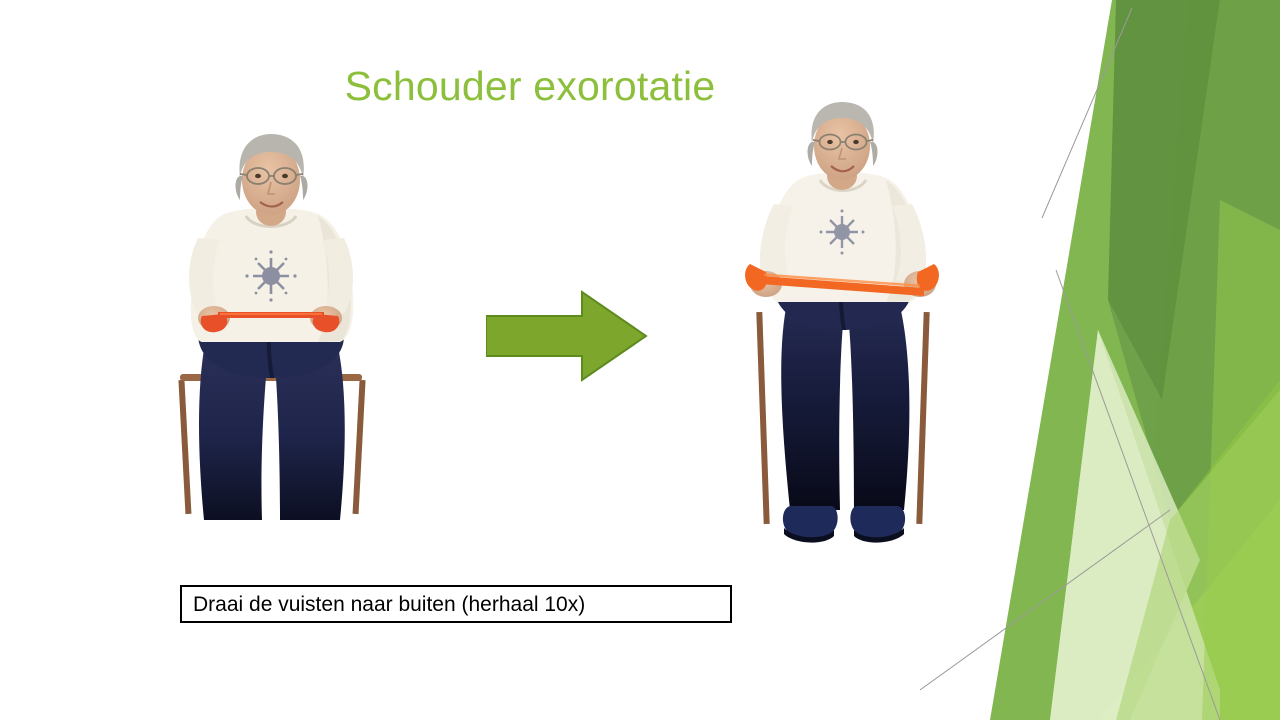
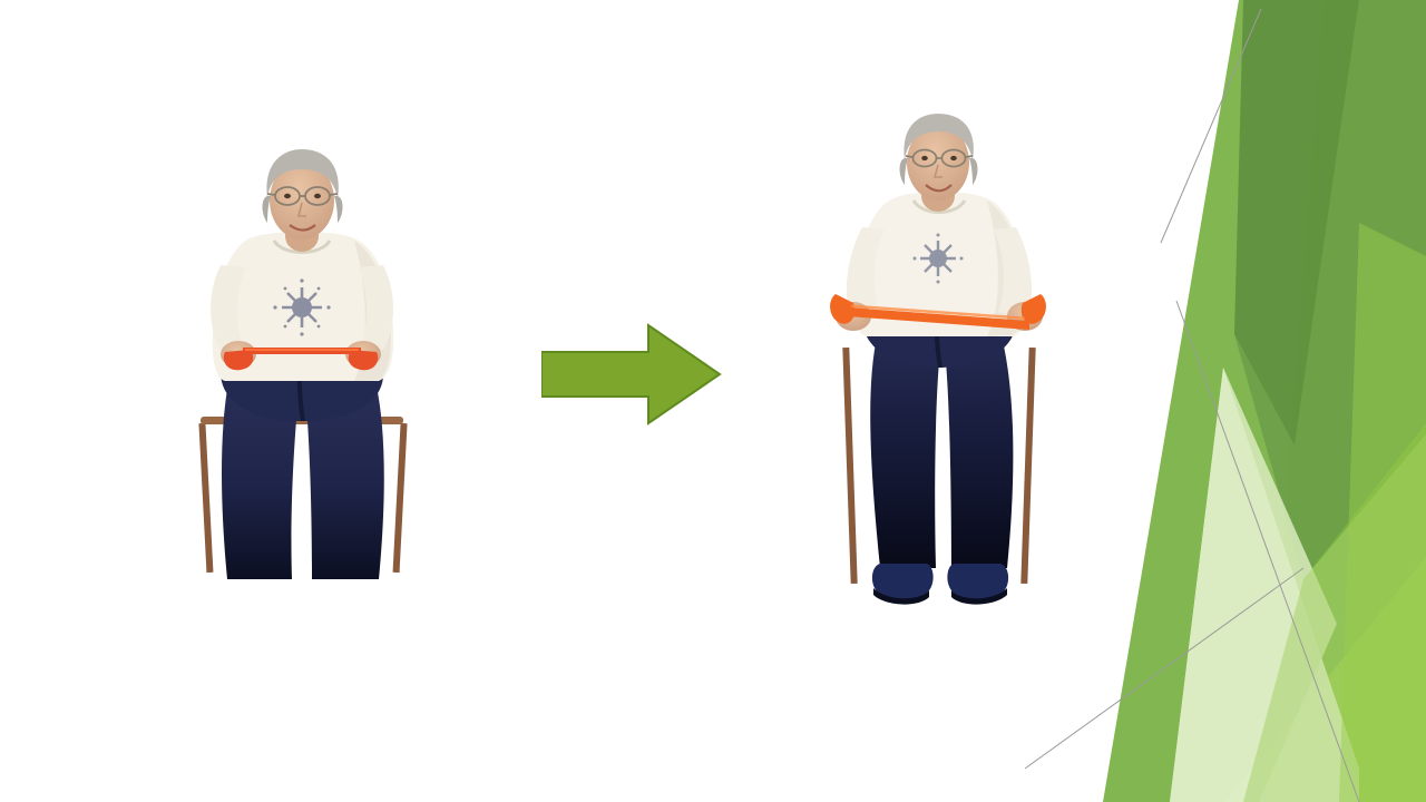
- Schouder exorotatie
- Draai de vuisten naar buiten (herhaal 10x)
